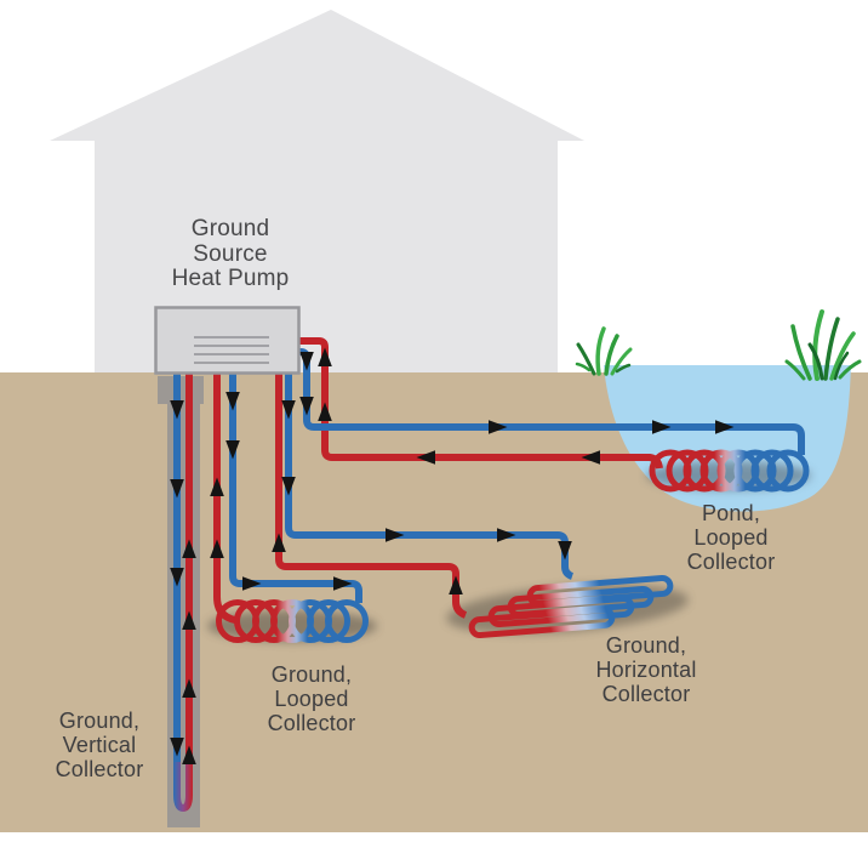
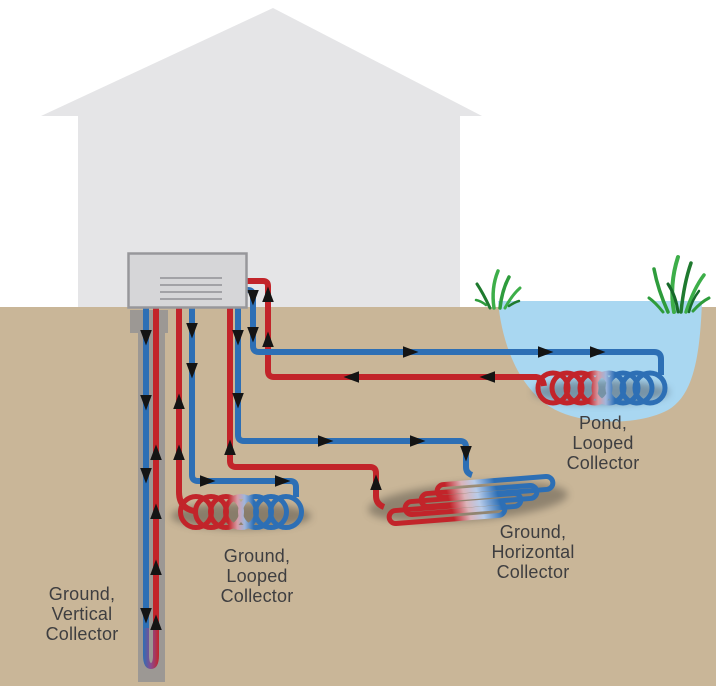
- Ground
- Source
- Heat Pump
  Ground,
  Vertical
  Collector
  Ground,
  Looped
  Collector
  Ground,
  Horizontal
  Collector
  Pond,
  Looped
  Collector
